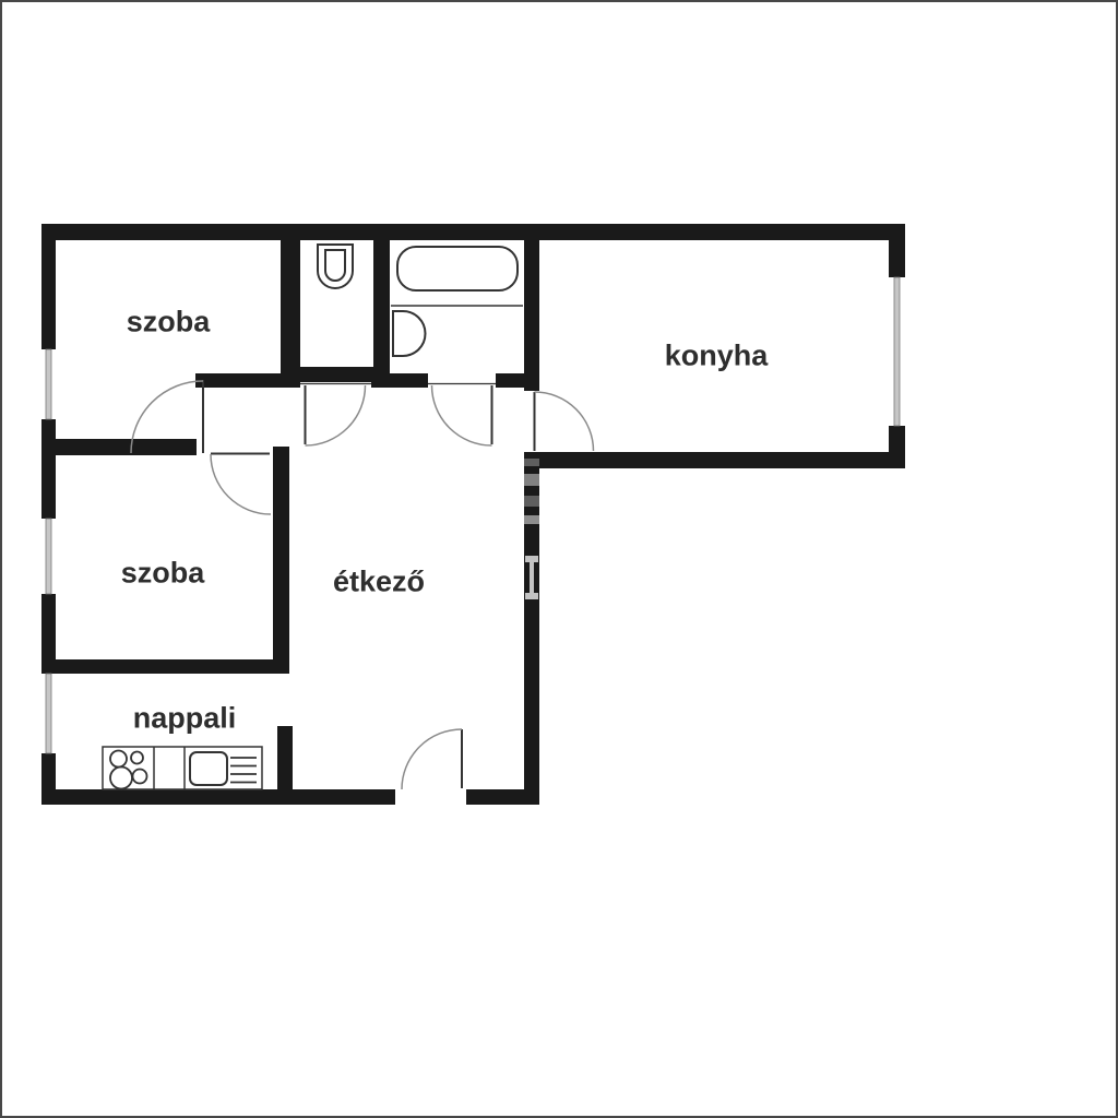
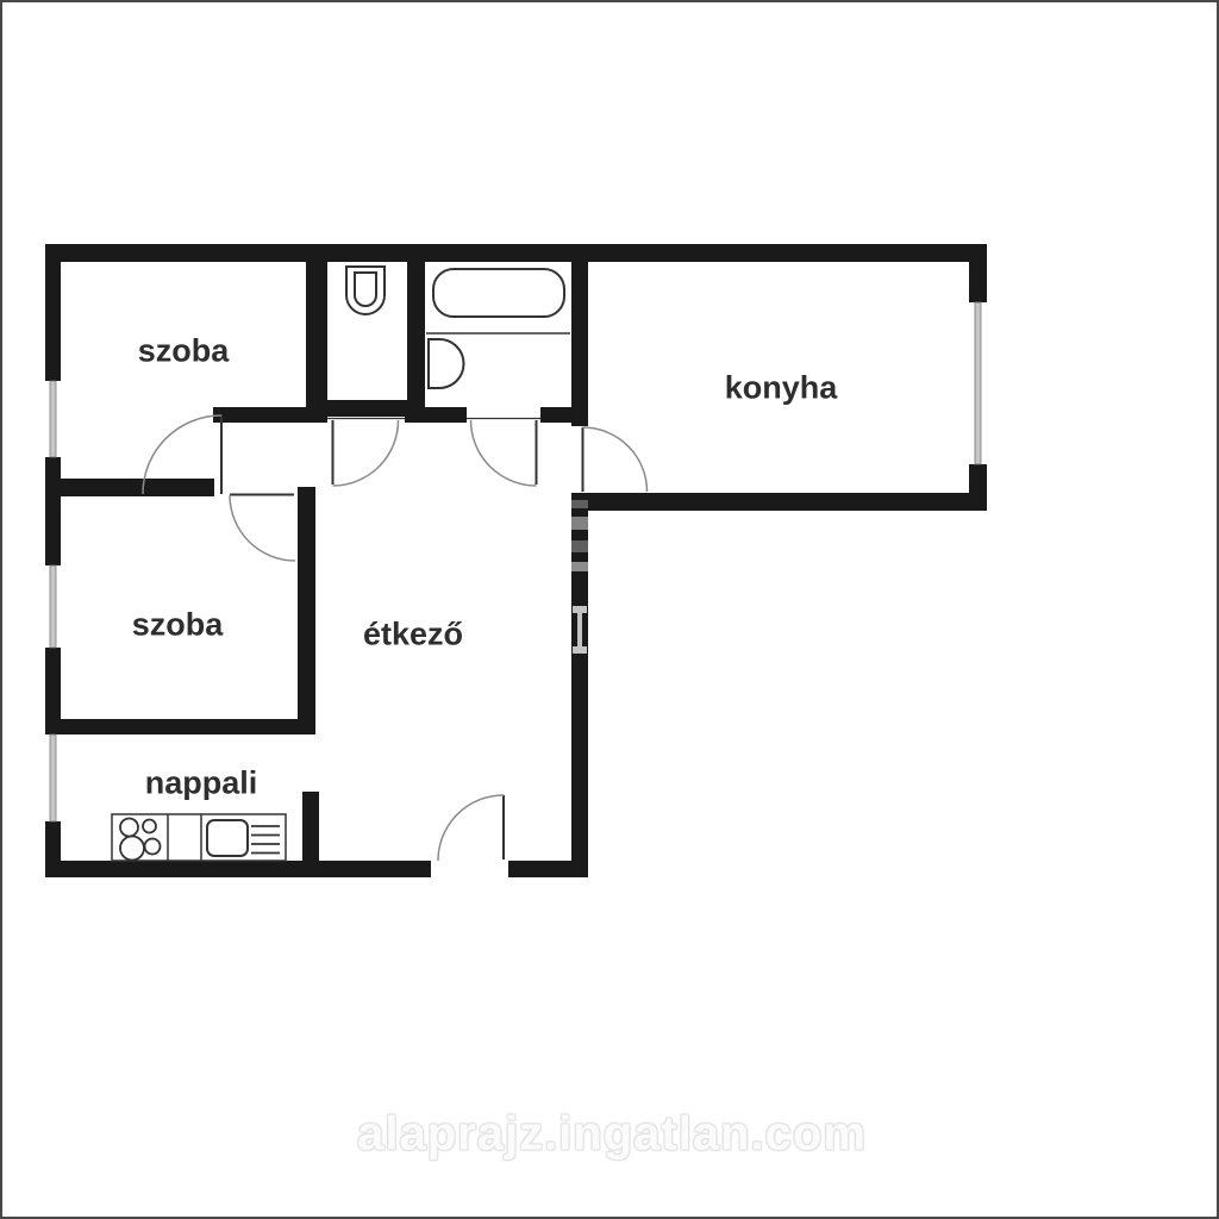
  szoba
  konyha
  szoba
  étkező
  nappali
+ alaprajz.ingatlan.com
